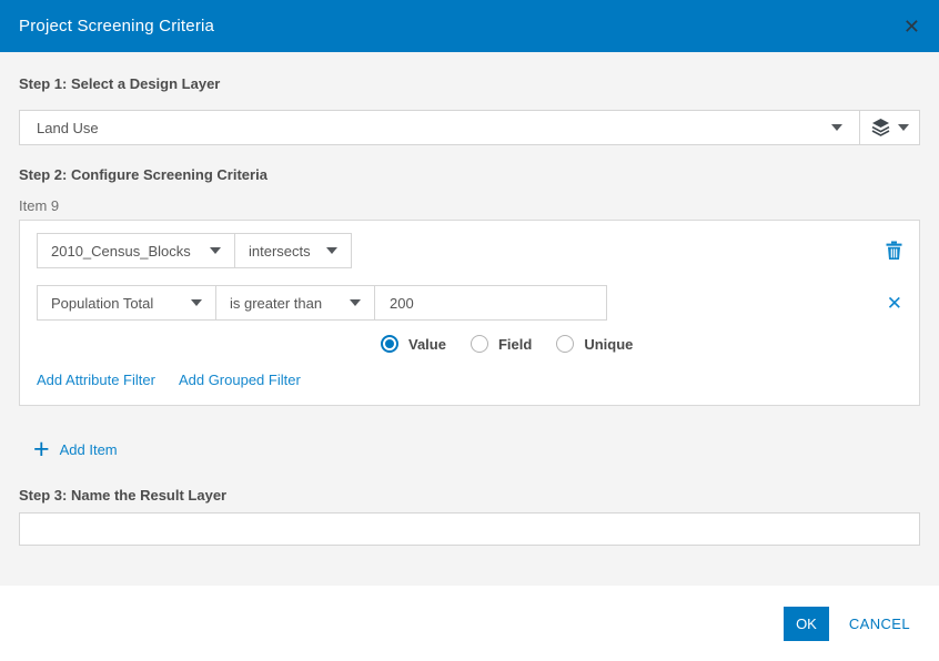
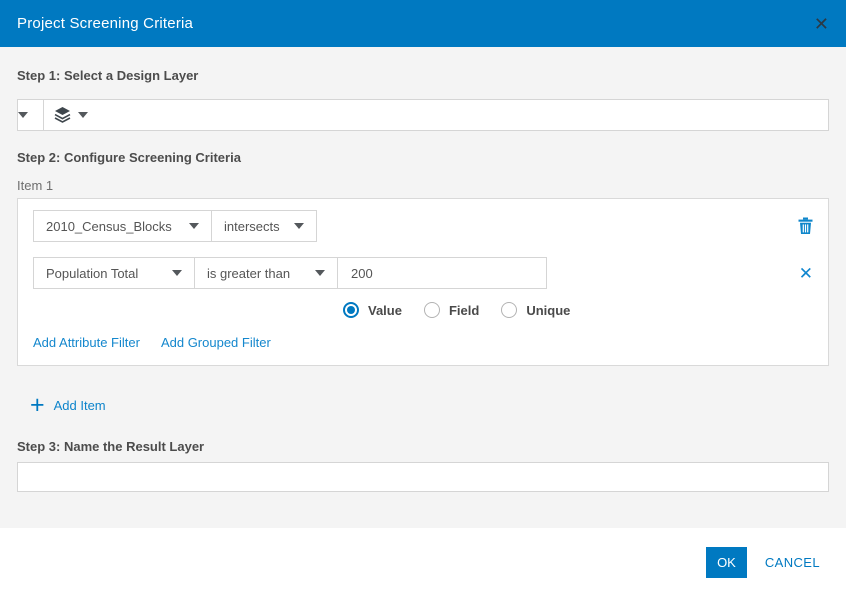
  Project Screening Criteria
  ✕
  Step 1: Select a Design Layer
- Land Use
  Step 2: Configure Screening Criteria
- Item 9
+ Item 1
  2010_Census_Blocks
  intersects
  Population Total
  is greater than
  200
  ✕
  Value
  Field
  Unique
  Add Attribute Filter
  Add Grouped Filter
  +
  Add Item
  Step 3: Name the Result Layer
  OK
  CANCEL
